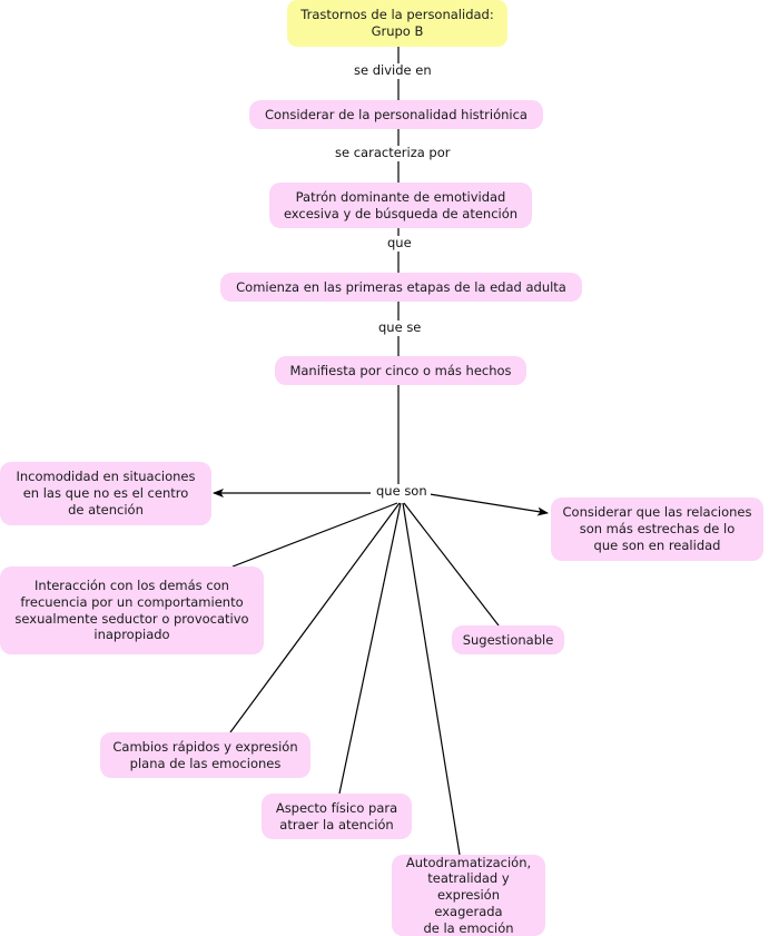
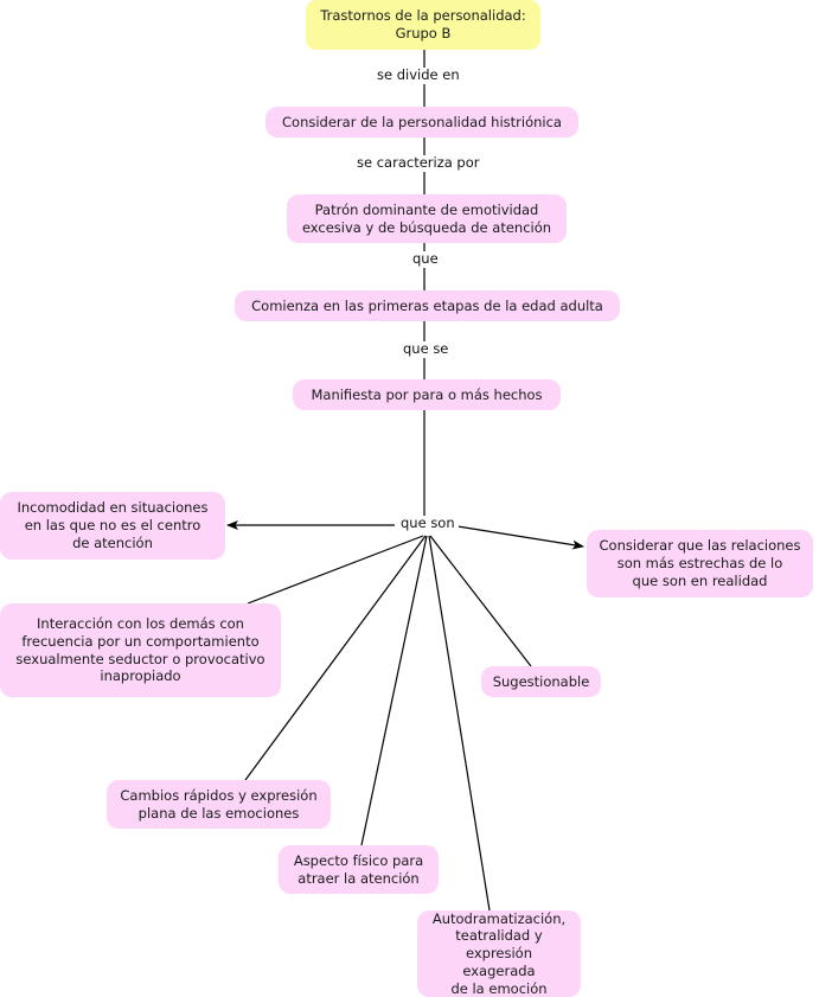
  Trastornos de la personalidad:
  Grupo B
  Considerar de la personalidad histriónica
  Patrón dominante de emotividad
  excesiva y de búsqueda de atención
  Comienza en las primeras etapas de la edad adulta
- Manifiesta por cinco o más hechos
+ Manifiesta por para o más hechos
  Incomodidad en situaciones
  en las que no es el centro
  de atención
  Considerar que las relaciones
  son más estrechas de lo
  que son en realidad
  Interacción con los demás con
  frecuencia por un comportamiento
  sexualmente seductor o provocativo
  inapropiado
  Sugestionable
  Cambios rápidos y expresión
  plana de las emociones
  Aspecto físico para
  atraer la atención
  Autodramatización,
  teatralidad y
  expresión exagerada
  de la emoción
  se divide en
  se caracteriza por
  que
  que se
  que son
